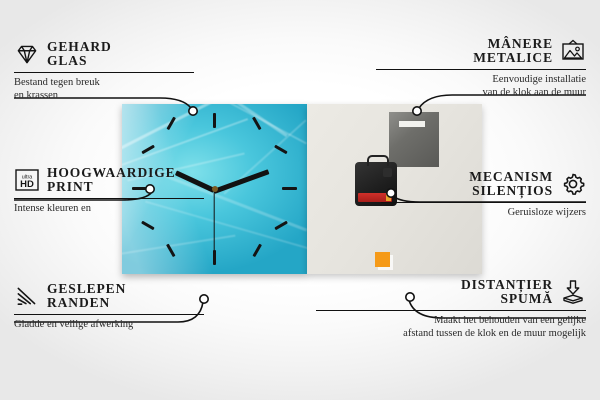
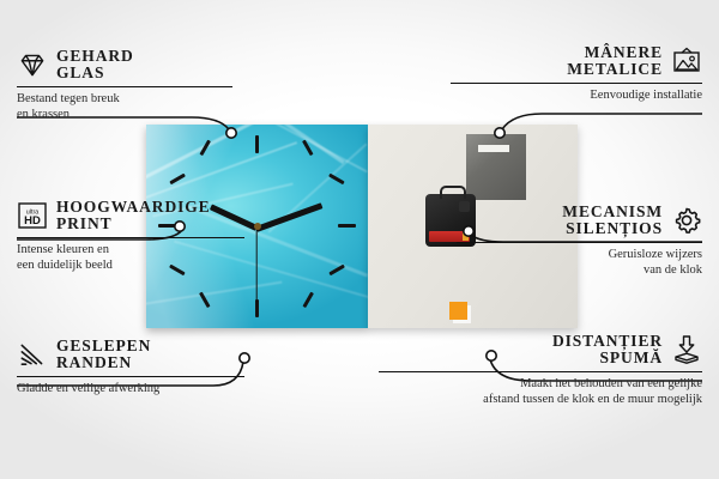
  GEHARD
  GLAS
  Bestand tegen breuk
  en krassen
  HD
  HOOGWAARDIGE
  PRINT
  Intense kleuren en
+ een duidelijk beeld
  GESLEPEN
  RANDEN
  Gladde en veilige afwerking
  MÂNERE
  METALICE
  Eenvoudige installatie
- van de klok aan de muur
  MECANISM
  SILENȚIOS
  Geruisloze wijzers
+ van de klok
  DISTANȚIER
  SPUMĂ
  Maakt het behouden van een gelijke
  afstand tussen de klok en de muur mogelijk
